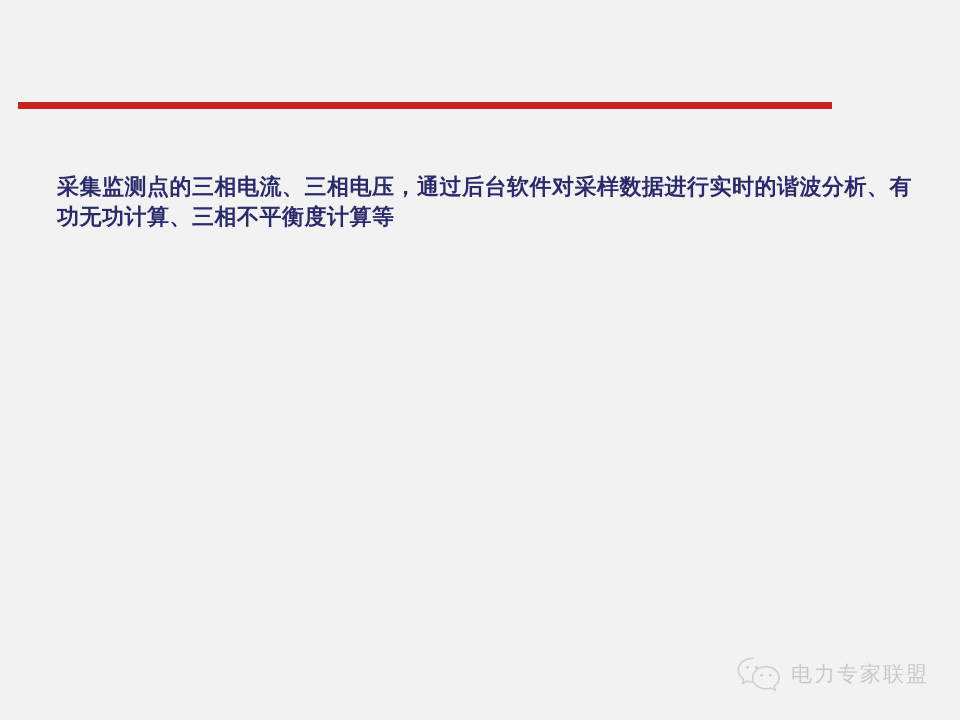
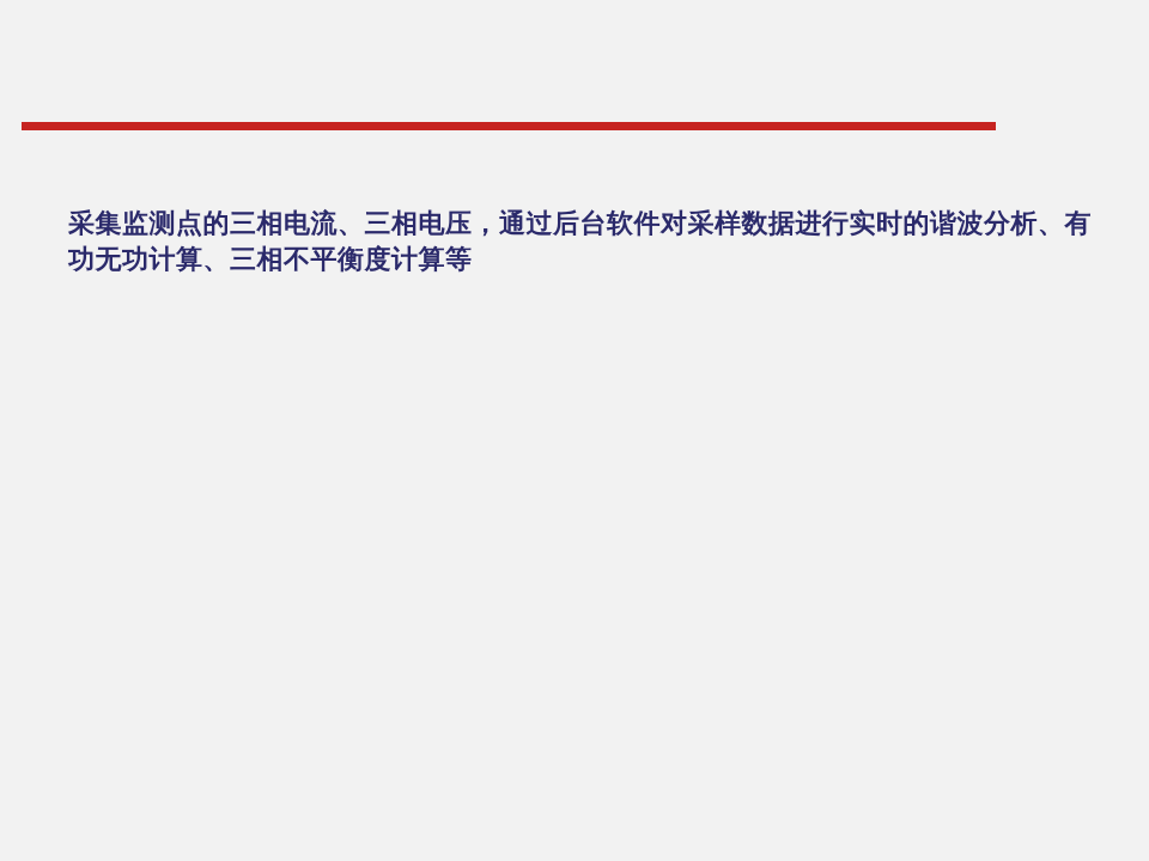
  采集监测点的三相电流、三相电压，通过后台软件对采样数据进行实时的谐波分析、有功无功计算、三相不平衡度计算等
- 电力专家联盟
